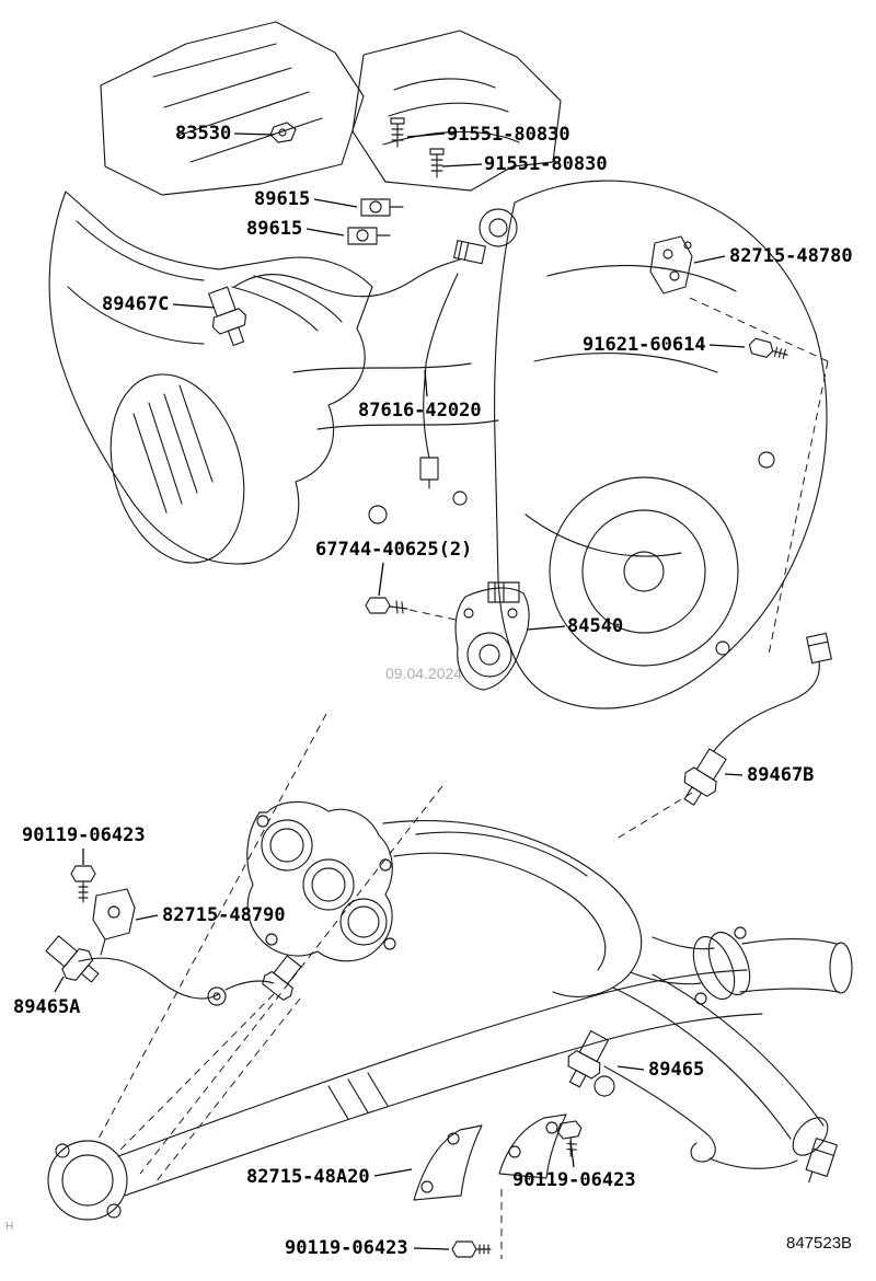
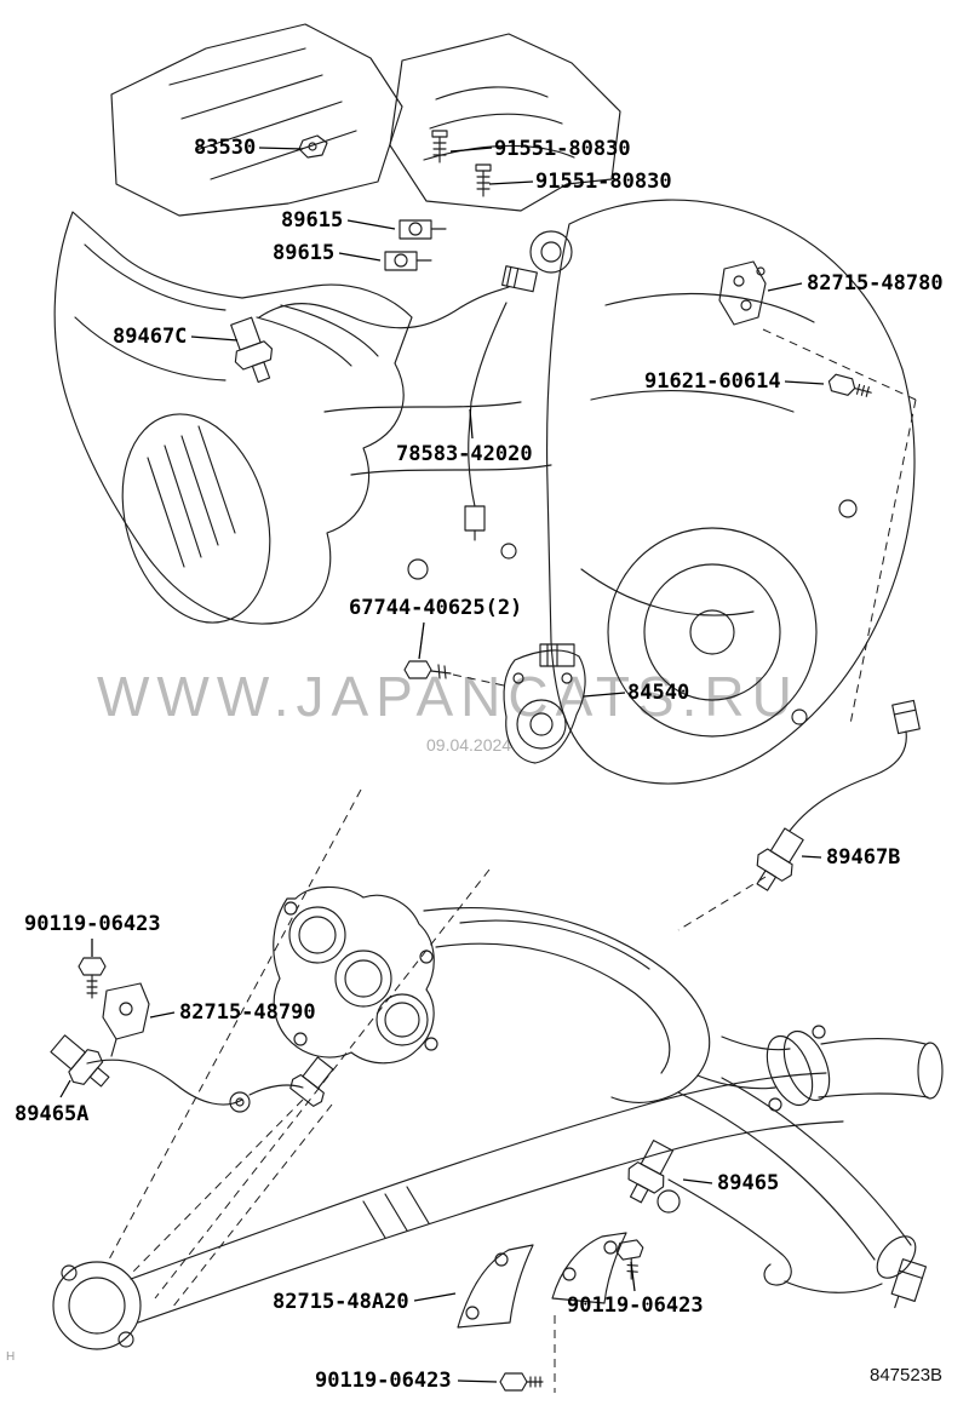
+ WWW.JAPANCATS.RU
  09.04.2024
  H
  847523B
  83530
  91551-80830
  91551-80830
  89615
  89615
  82715-48780
  89467C
  91621-60614
- 87616-42020
+ 78583-42020
  67744-40625(2)
  84540
  89467B
  90119-06423
  82715-48790
  89465A
  89465
  82715-48A20
  90119-06423
  90119-06423
